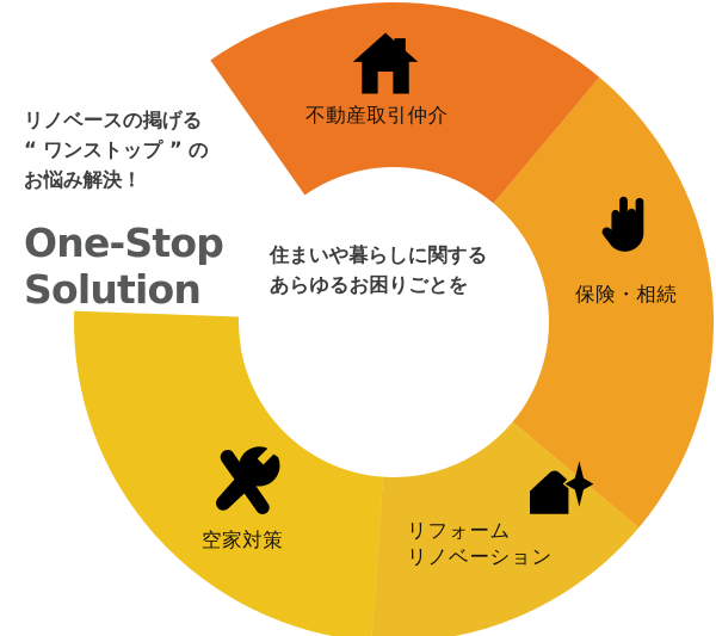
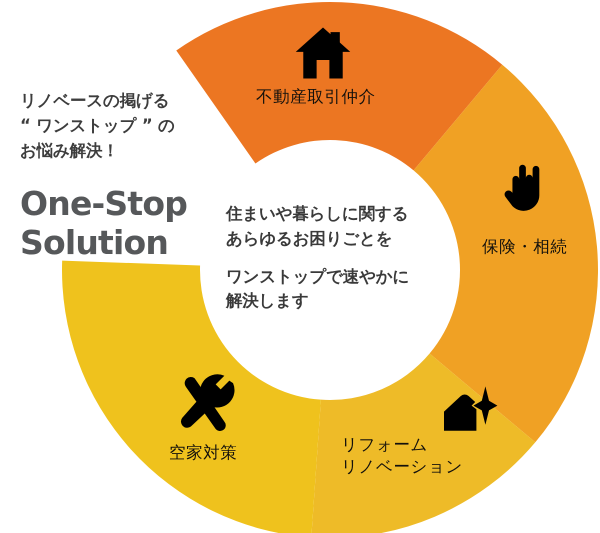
  不動産取引仲介
  保険・相続
  リフォーム
  リノベーション
  空家対策
  リノベースの掲げる
  “ ワンストップ ” の
  お悩み解決！
  One-Stop
  Solution
  住まいや暮らしに関する
  あらゆるお困りごとを
+ ワンストップで速やかに
+ 解決します
